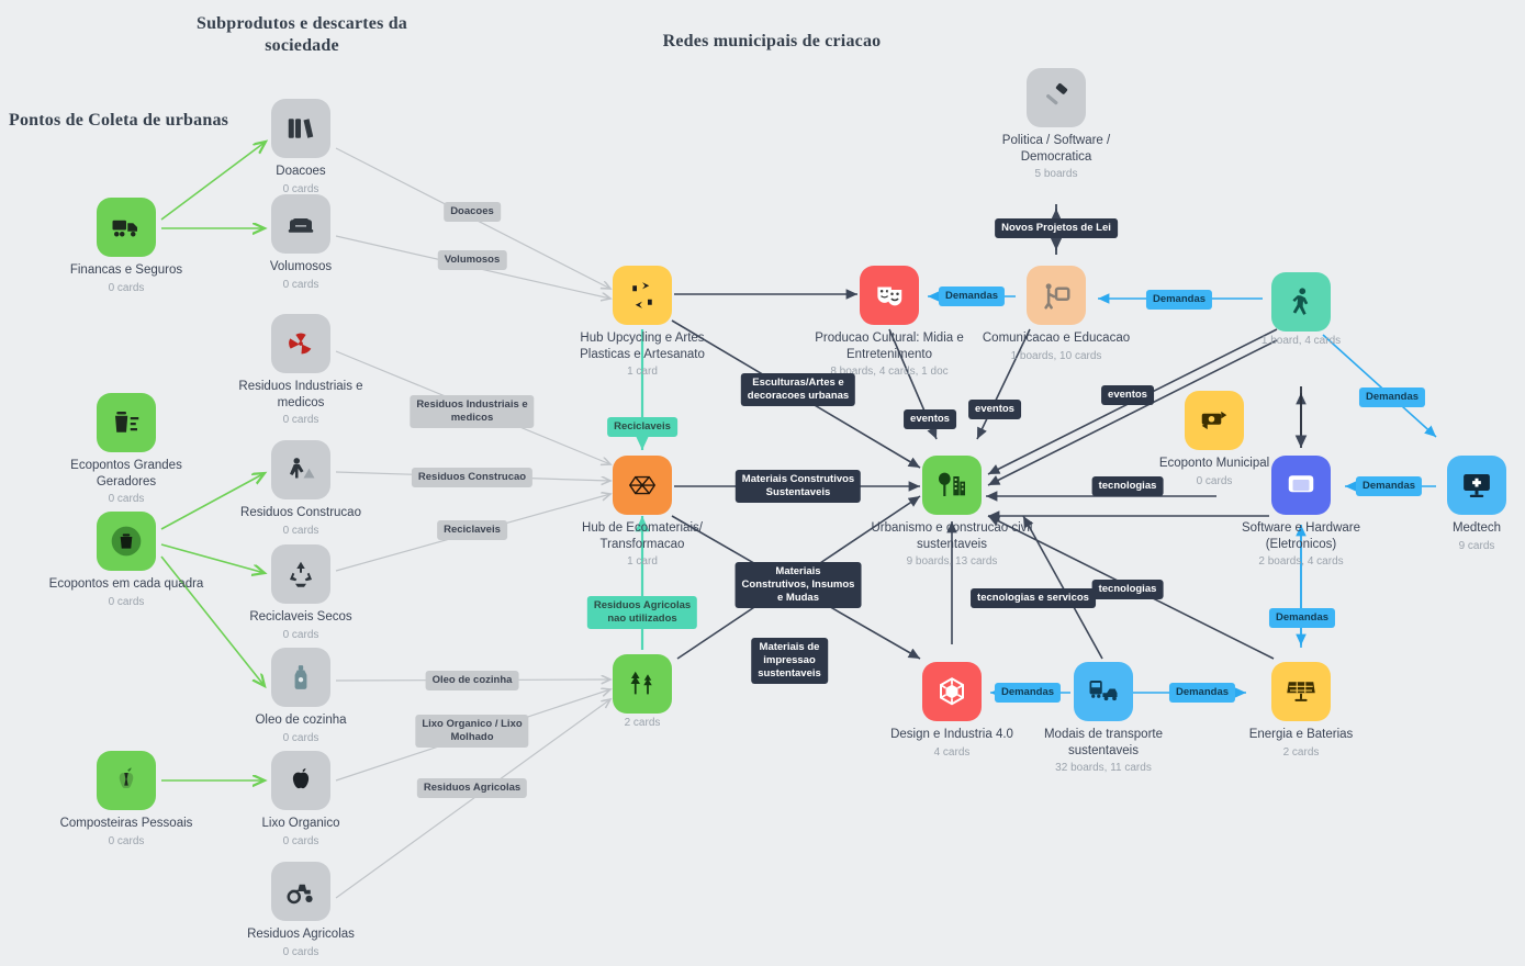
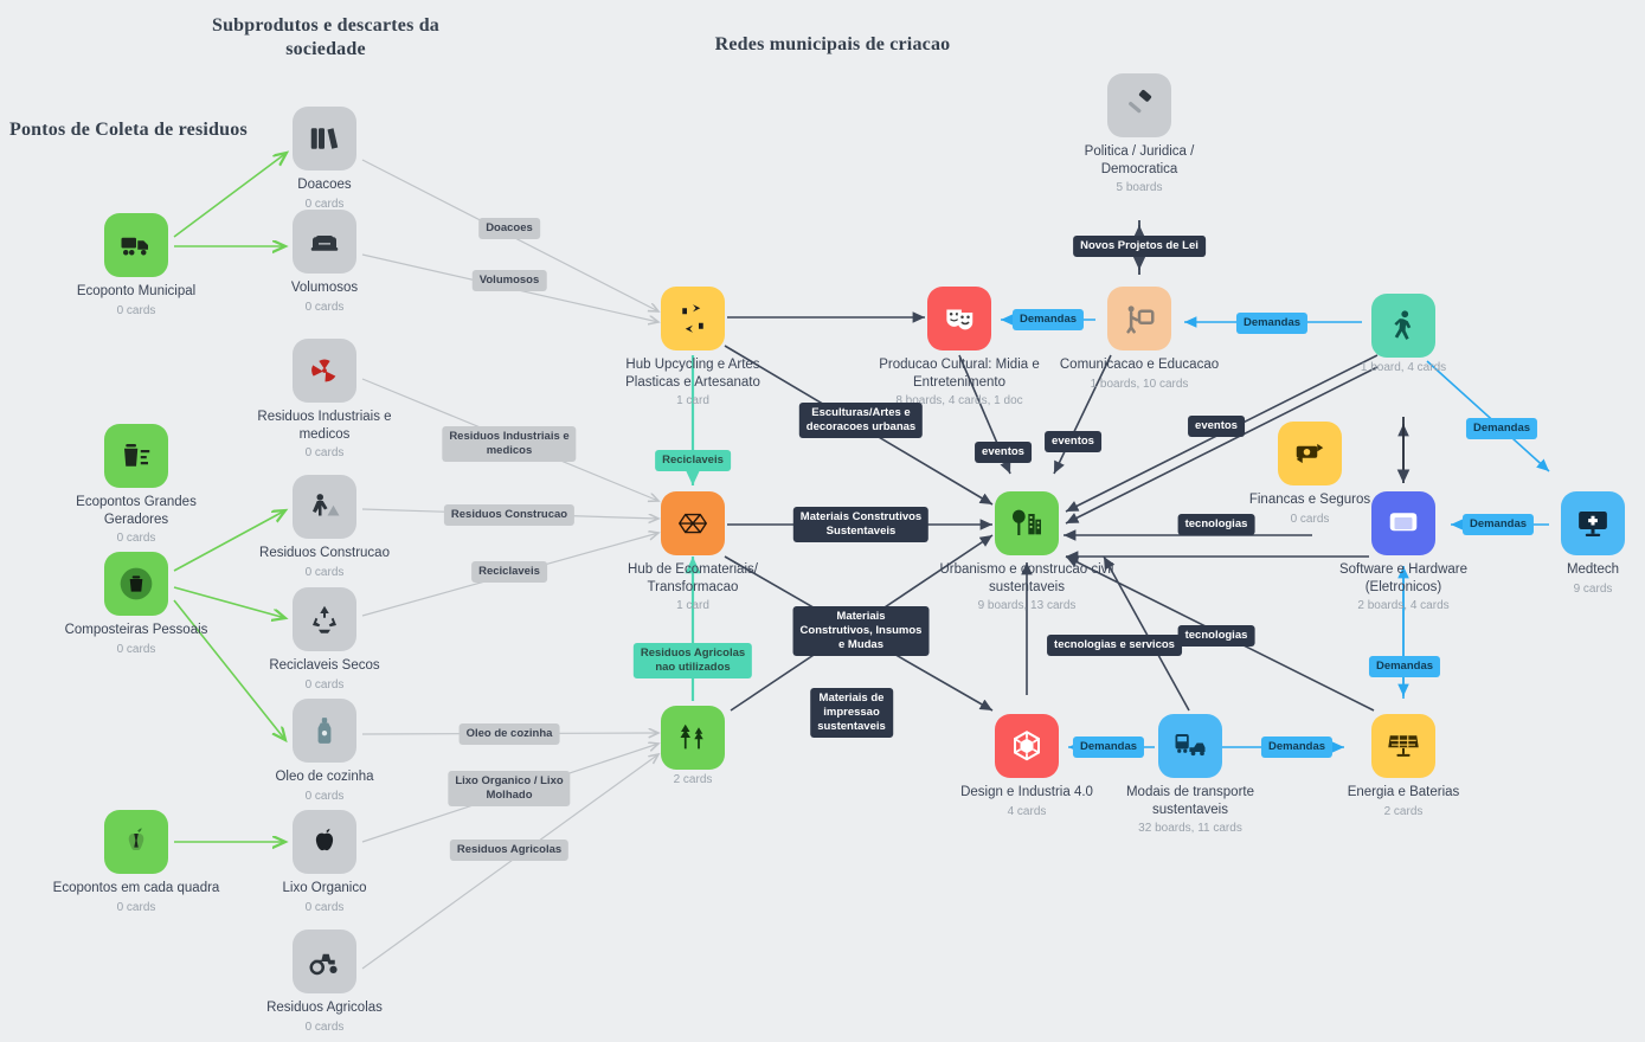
- Pontos de Coleta de urbanas
+ Pontos de Coleta de residuos
  Subprodutos e descartes da sociedade
  Redes municipais de criacao
- Financas e Seguros
+ Ecoponto Municipal
  0 cards
  Doacoes
  0 cards
  Volumosos
  0 cards
  Ecopontos Grandes Geradores
  0 cards
  Residuos Industriais e medicos
  0 cards
  Residuos Construcao
  0 cards
- Ecopontos em cada quadra
+ Composteiras Pessoais
  0 cards
  Reciclaveis Secos
  0 cards
  Oleo de cozinha
  0 cards
- Composteiras Pessoais
+ Ecopontos em cada quadra
  0 cards
  Lixo Organico
  0 cards
  Residuos Agricolas
  0 cards
  Hub Upcycling e Artes Plasticas e Artesanato
  1 card
  Hub de Ecomateriais/ Transformacao
  1 card
  2 cards
- Politica / Software / Democratica
+ Politica / Juridica / Democratica
  5 boards
  Producao Cultural: Midia e Entretenimento
  8 boards, 4 cards, 1 doc
  Comunicacao e Educacao
  1 boards, 10 cards
  1 board, 4 cards
- Ecoponto Municipal
+ Financas e Seguros
  0 cards
  Urbanismo e construcao civil sustentaveis
  9 boards, 13 cards
  Software e Hardware (Eletronicos)
  2 boards, 4 cards
  Medtech
  9 cards
  Design e Industria 4.0
  4 cards
  Modais de transporte sustentaveis
  32 boards, 11 cards
  Energia e Baterias
  2 cards
  Doacoes
  Volumosos
  Residuos Industriais e
  medicos
  Residuos Construcao
  Reciclaveis
  Oleo de cozinha
  Lixo Organico / Lixo
  Molhado
  Residuos Agricolas
  Reciclaveis
  Residuos Agricolas
  nao utilizados
  Esculturas/Artes e
  decoracoes urbanas
  Materiais Construtivos
  Sustentaveis
  Materiais
  Construtivos, Insumos
  e Mudas
  Materiais de
  impressao
  sustentaveis
  Novos Projetos de Lei
  eventos
  eventos
  eventos
  tecnologias
  tecnologias
  tecnologias e servicos
  Demandas
  Demandas
  Demandas
  Demandas
  Demandas
  Demandas
  Demandas
